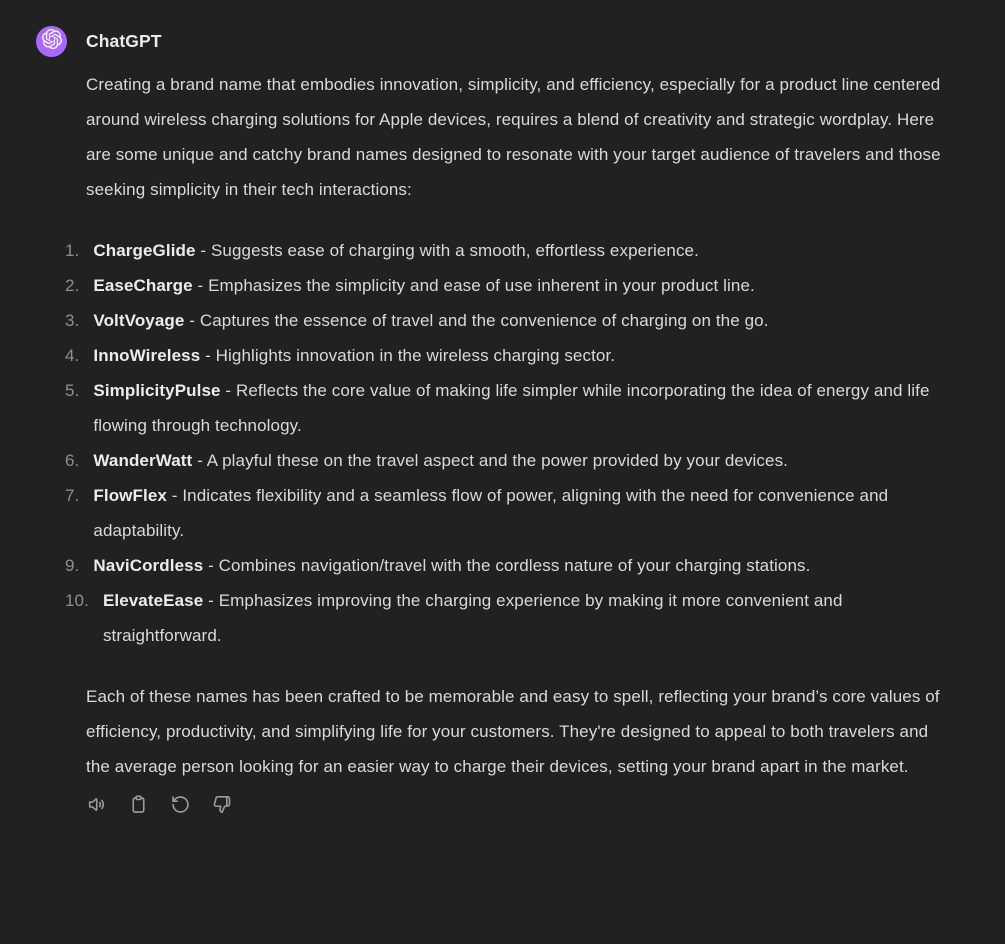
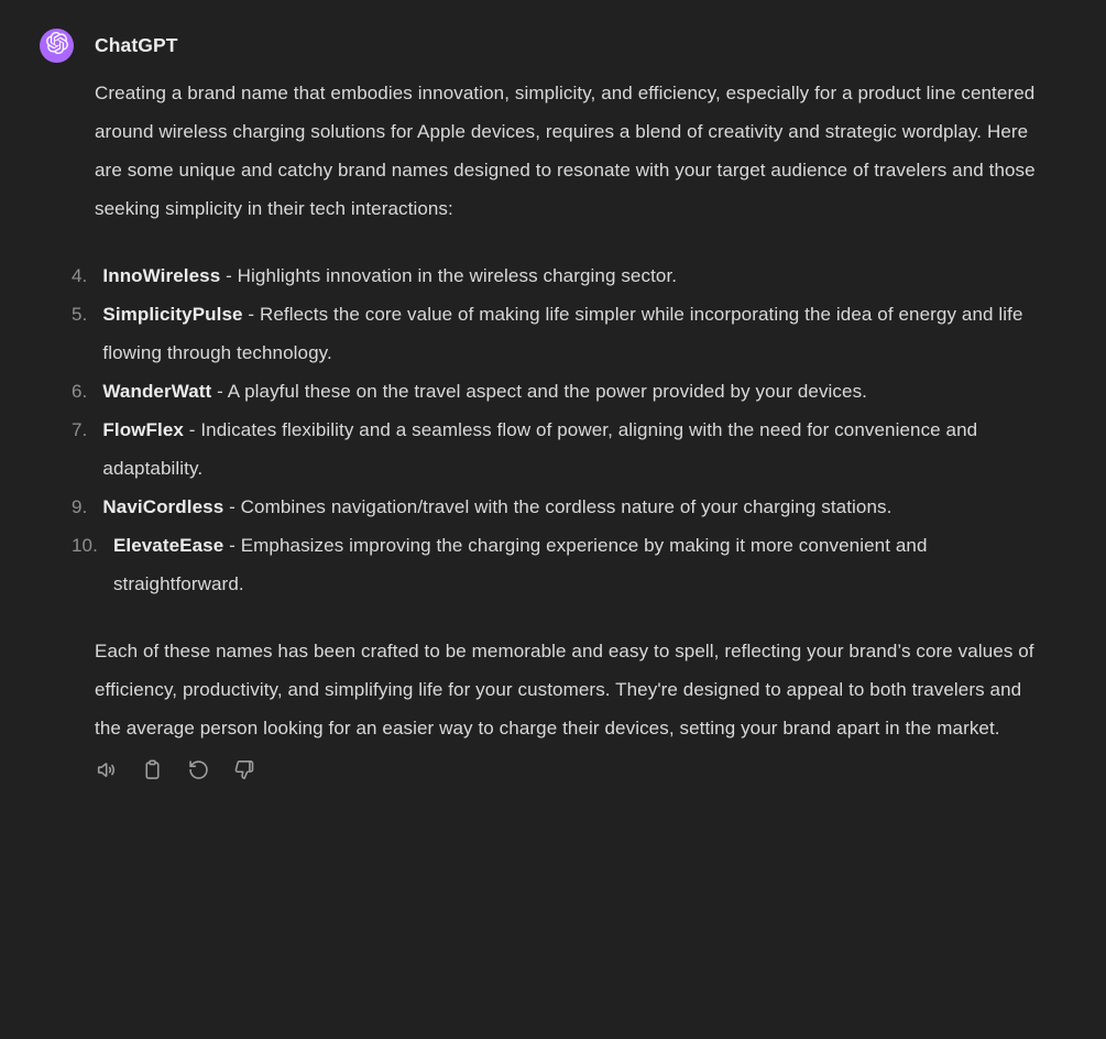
  ChatGPT
  Creating a brand name that embodies innovation, simplicity, and efficiency, especially for a product line centered around wireless charging solutions for Apple devices, requires a blend of creativity and strategic wordplay. Here are some unique and catchy brand names designed to resonate with your target audience of travelers and those seeking simplicity in their tech interactions:
- 1.
- ChargeGlide - Suggests ease of charging with a smooth, effortless experience.
- 2.
- EaseCharge - Emphasizes the simplicity and ease of use inherent in your product line.
- 3.
- VoltVoyage - Captures the essence of travel and the convenience of charging on the go.
  4.
  InnoWireless - Highlights innovation in the wireless charging sector.
  5.
  SimplicityPulse - Reflects the core value of making life simpler while incorporating the idea of energy and life flowing through technology.
  6.
  WanderWatt - A playful these on the travel aspect and the power provided by your devices.
  7.
  FlowFlex - Indicates flexibility and a seamless flow of power, aligning with the need for convenience and adaptability.
  9.
  NaviCordless - Combines navigation/travel with the cordless nature of your charging stations.
  10.
  ElevateEase - Emphasizes improving the charging experience by making it more convenient and straightforward.
  Each of these names has been crafted to be memorable and easy to spell, reflecting your brand’s core values of efficiency, productivity, and simplifying life for your customers. They're designed to appeal to both travelers and the average person looking for an easier way to charge their devices, setting your brand apart in the market.
